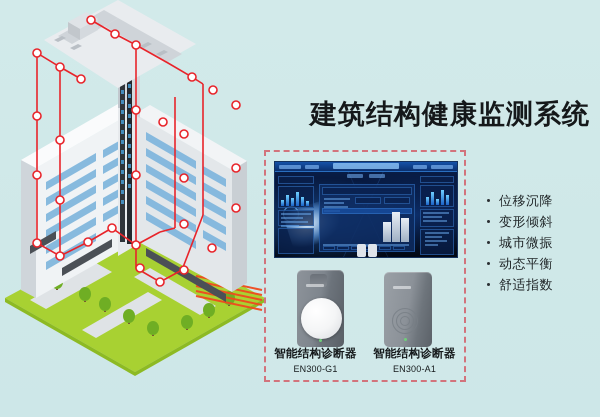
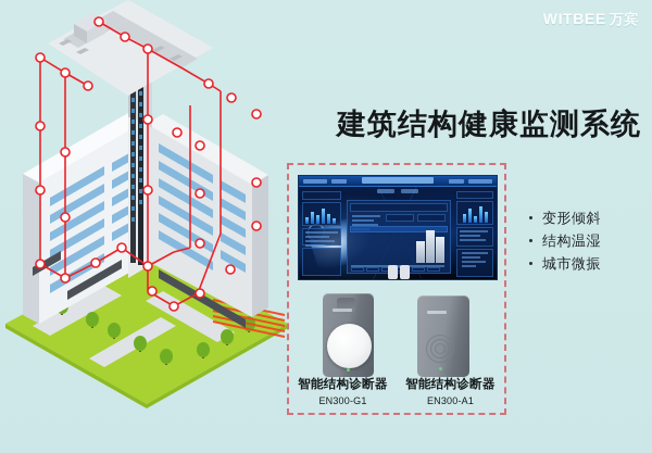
+ WITBEE 万宾
  建筑结构健康监测系统
- 位移沉降
  变形倾斜
+ 结构温湿
  城市微振
- 动态平衡
- 舒适指数
  智能结构诊断器
  EN300-G1
  智能结构诊断器
  EN300-A1
